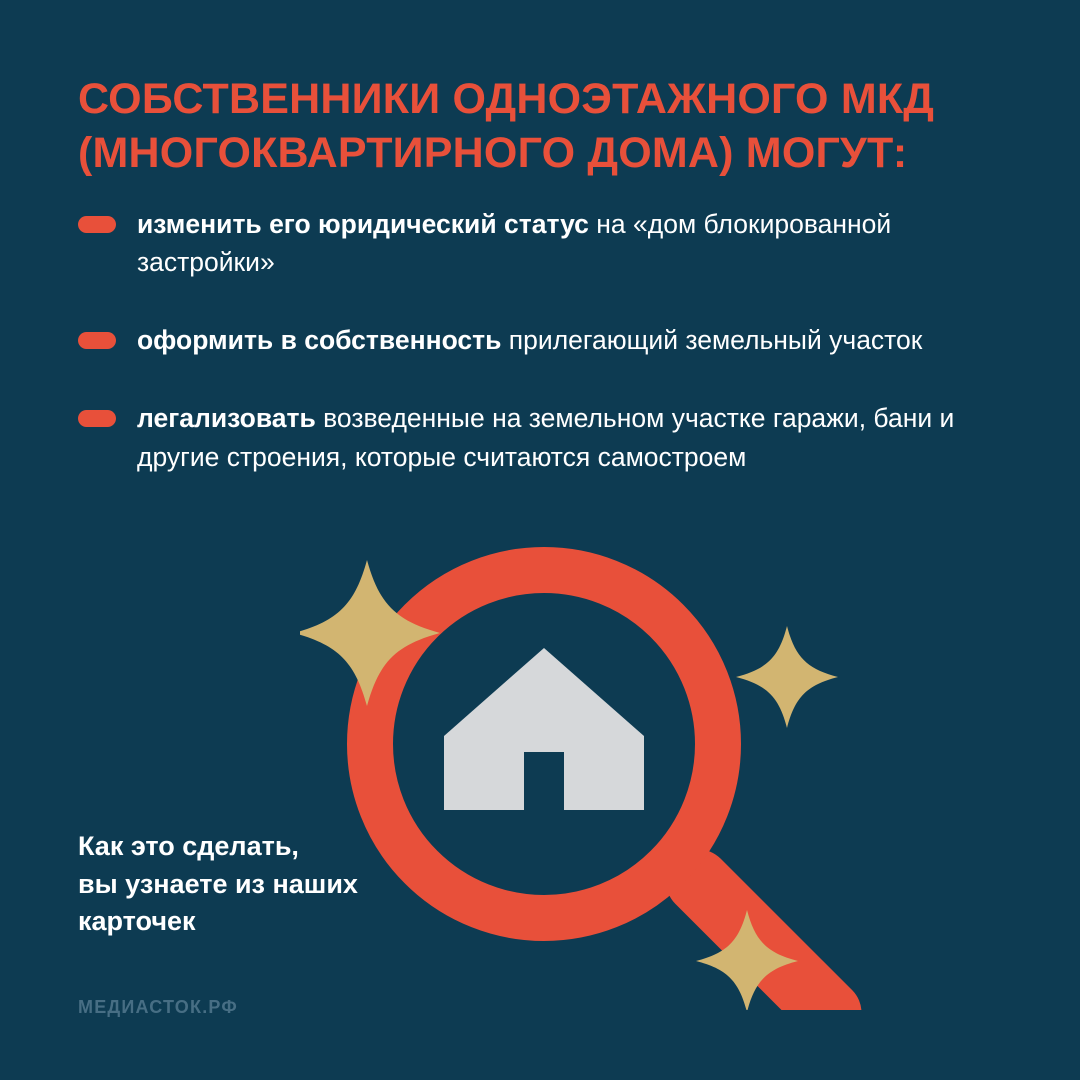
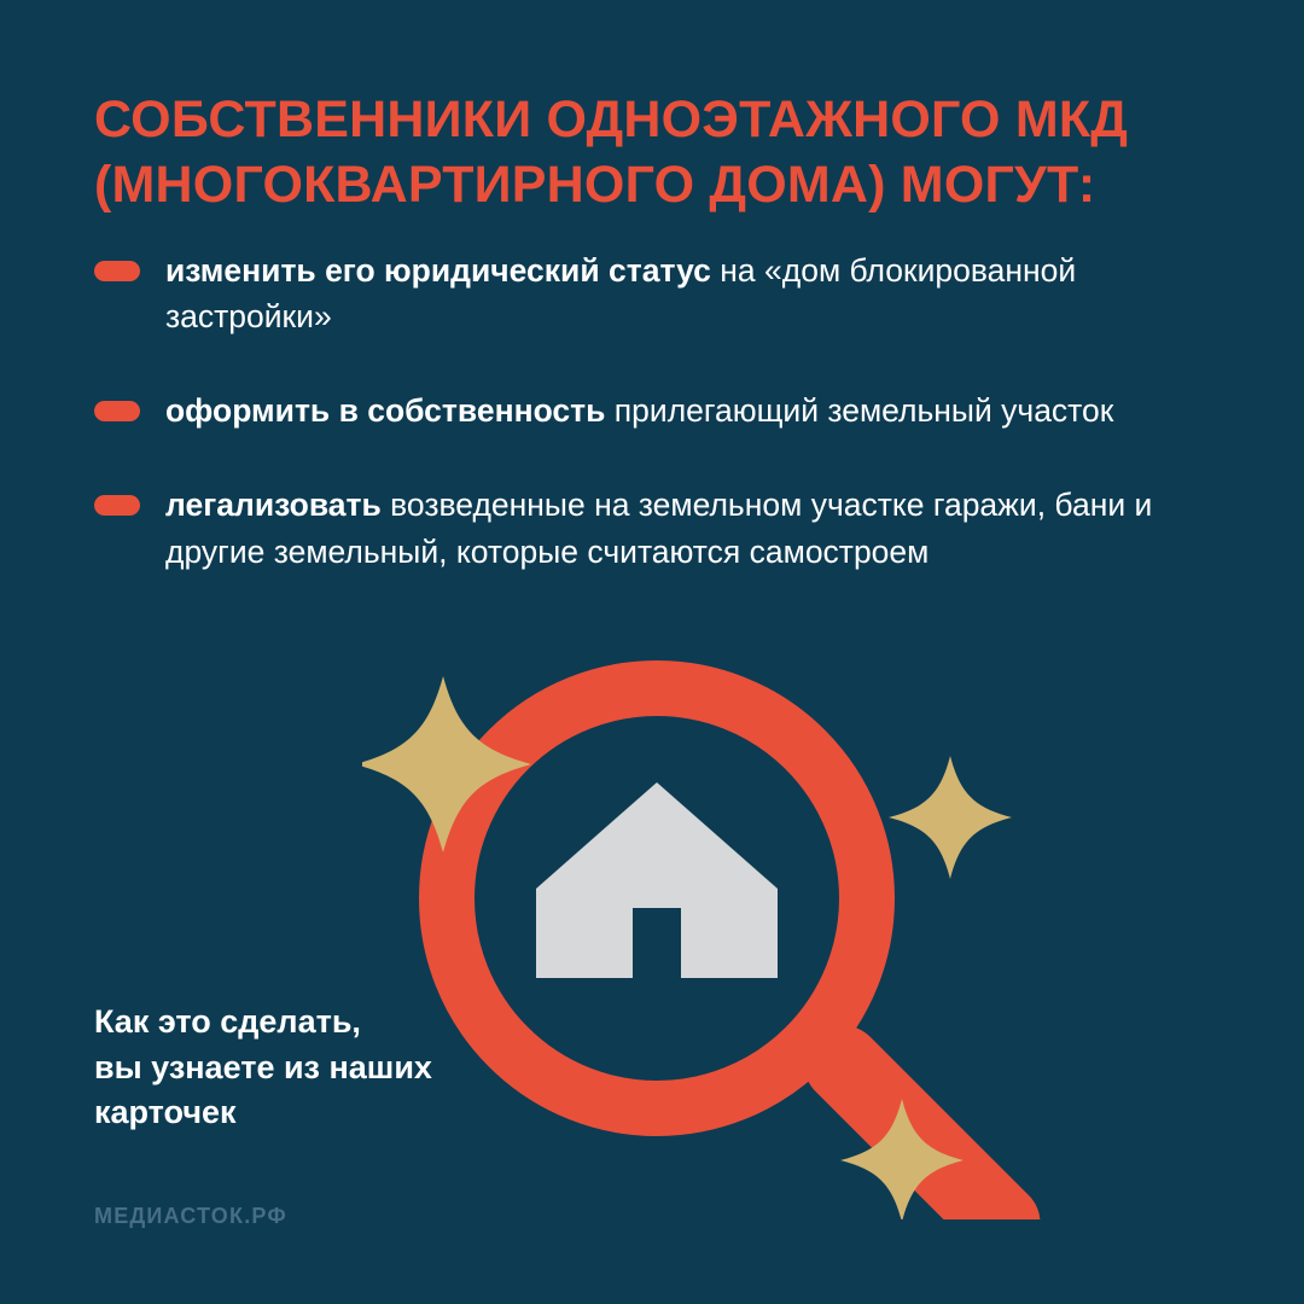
  СОБСТВЕННИКИ ОДНОЭТАЖНОГО МКД
  (МНОГОКВАРТИРНОГО ДОМА) МОГУТ:
  изменить его юридический статус на «дом блокированной застройки»
  оформить в собственность прилегающий земельный участок
- легализовать возведенные на земельном участке гаражи, бани и другие строения, которые считаются самостроем
+ легализовать возведенные на земельном участке гаражи, бани и другие земельный, которые считаются самостроем
  Как это сделать,
  вы узнаете из наших
  карточек
  МЕДИАСТОК.РФ
